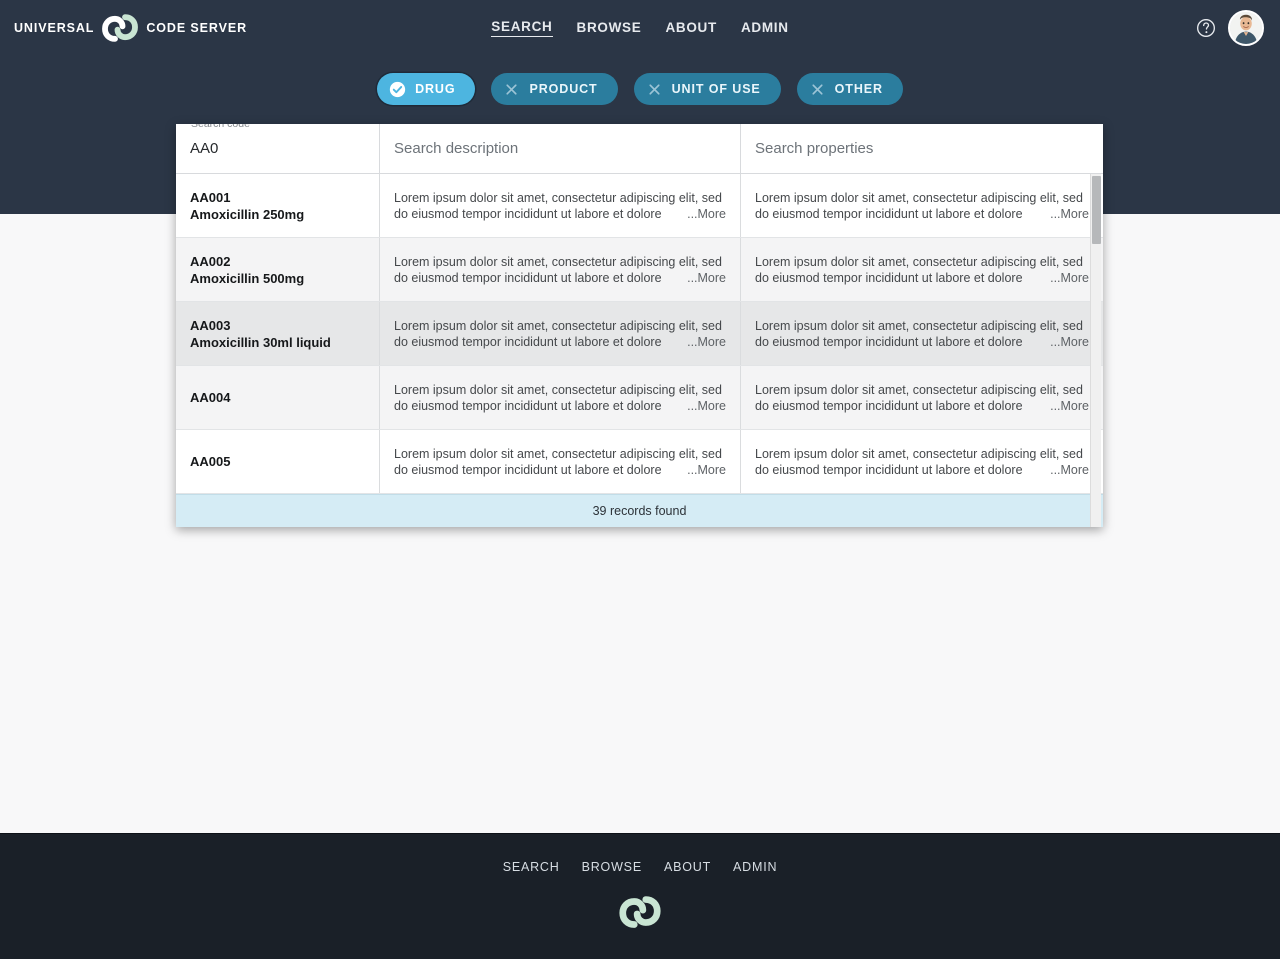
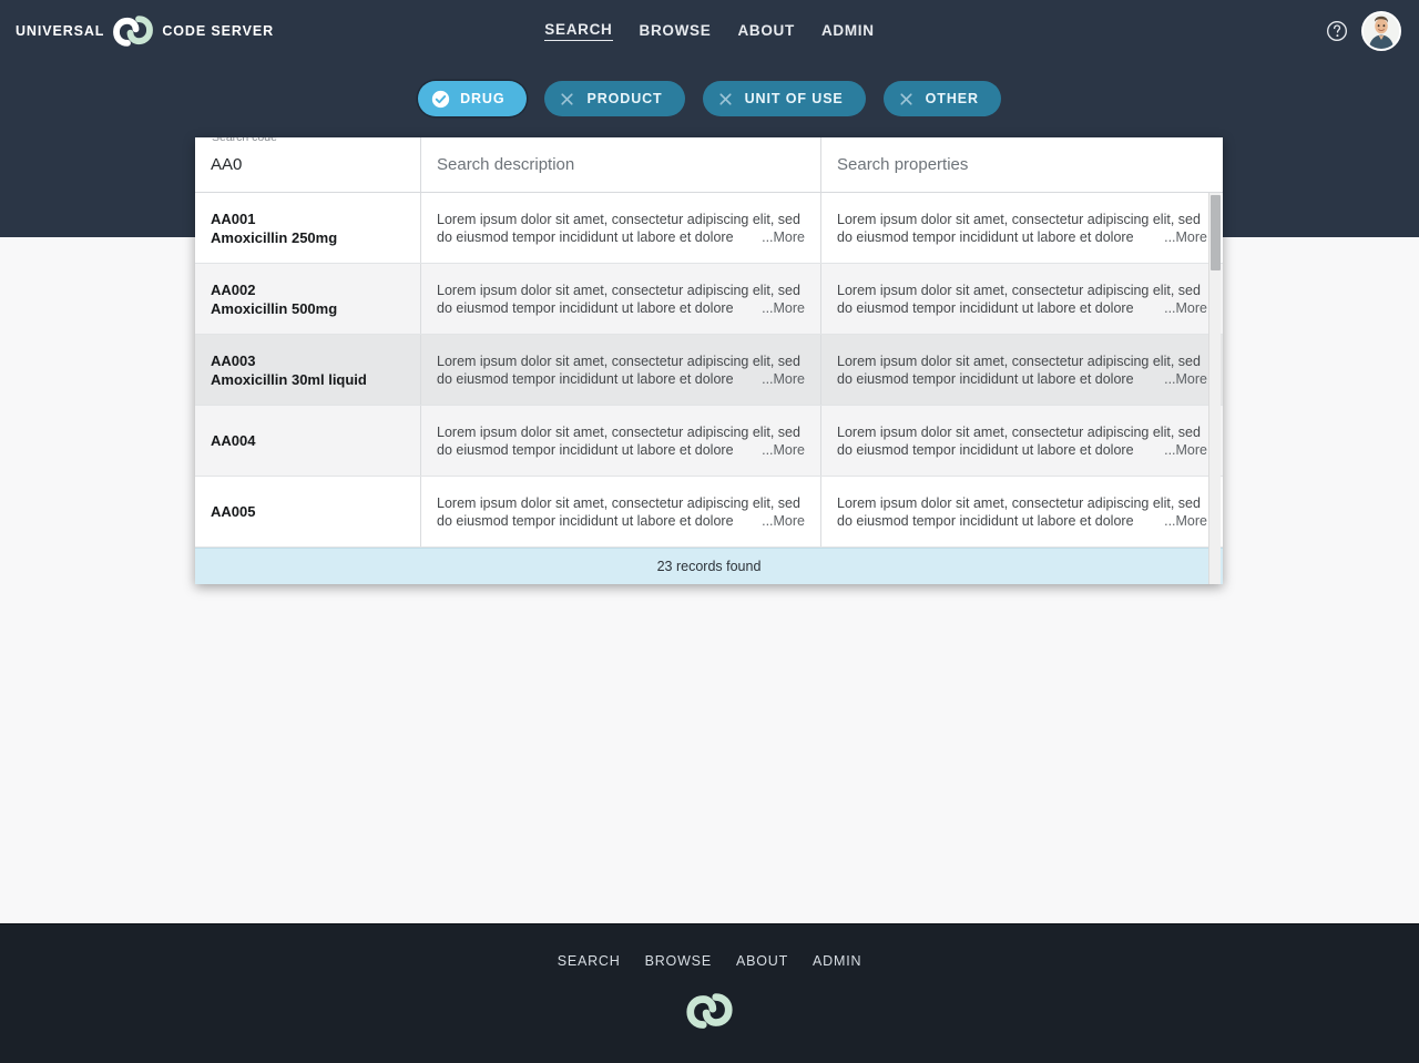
  UNIVERSAL
  CODE SERVER
  SEARCH
  BROWSE
  ABOUT
  ADMIN
  DRUG
  PRODUCT
  UNIT OF USE
  OTHER
  Search code
  AA0
  Search description
  Search properties
  AA001
  Amoxicillin 250mg
  Lorem ipsum dolor sit amet, consectetur adipiscing elit, sed do eiusmod tempor incididunt ut labore et dolore
  ...More
  Lorem ipsum dolor sit amet, consectetur adipiscing elit, sed do eiusmod tempor incididunt ut labore et dolore
  ...More
  AA002
  Amoxicillin 500mg
  Lorem ipsum dolor sit amet, consectetur adipiscing elit, sed do eiusmod tempor incididunt ut labore et dolore
  ...More
  Lorem ipsum dolor sit amet, consectetur adipiscing elit, sed do eiusmod tempor incididunt ut labore et dolore
  ...More
  AA003
  Amoxicillin 30ml liquid
  Lorem ipsum dolor sit amet, consectetur adipiscing elit, sed do eiusmod tempor incididunt ut labore et dolore
  ...More
  Lorem ipsum dolor sit amet, consectetur adipiscing elit, sed do eiusmod tempor incididunt ut labore et dolore
  ...More
  AA004
  Lorem ipsum dolor sit amet, consectetur adipiscing elit, sed do eiusmod tempor incididunt ut labore et dolore
  ...More
  Lorem ipsum dolor sit amet, consectetur adipiscing elit, sed do eiusmod tempor incididunt ut labore et dolore
  ...More
  AA005
  Lorem ipsum dolor sit amet, consectetur adipiscing elit, sed do eiusmod tempor incididunt ut labore et dolore
  ...More
  Lorem ipsum dolor sit amet, consectetur adipiscing elit, sed do eiusmod tempor incididunt ut labore et dolore
  ...More
- 39 records found
+ 23 records found
  SEARCH
  BROWSE
  ABOUT
  ADMIN
